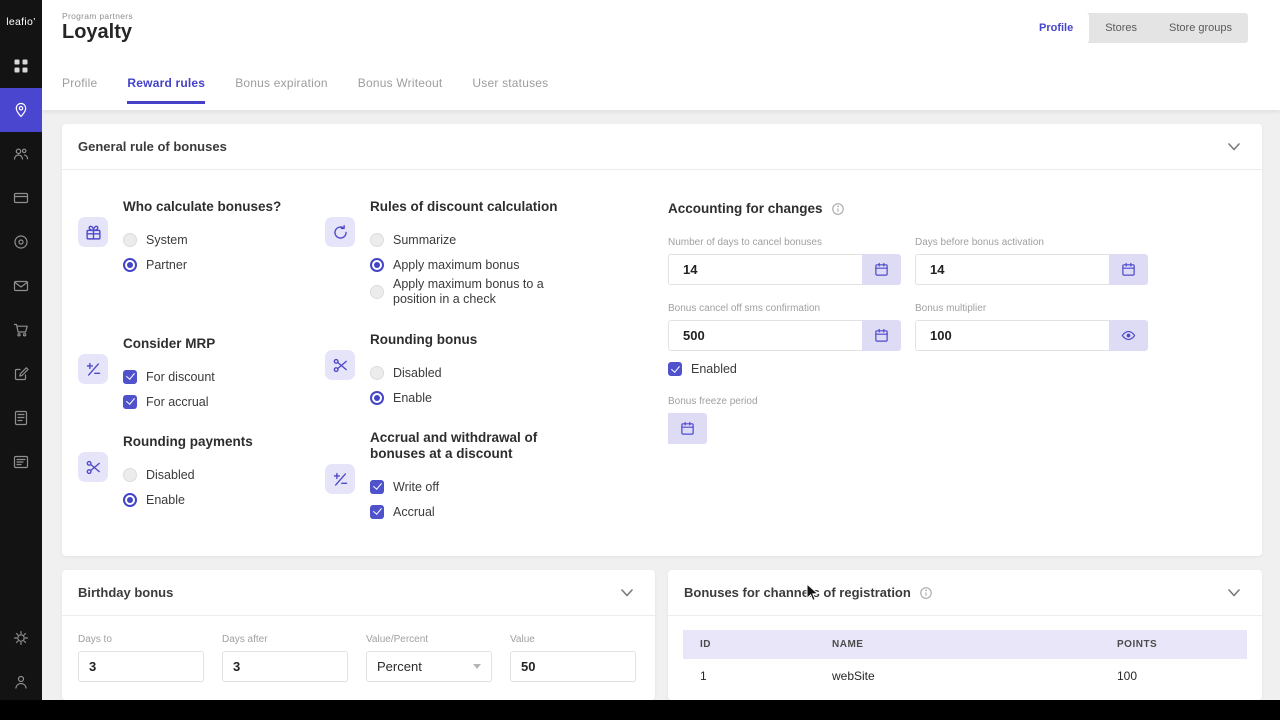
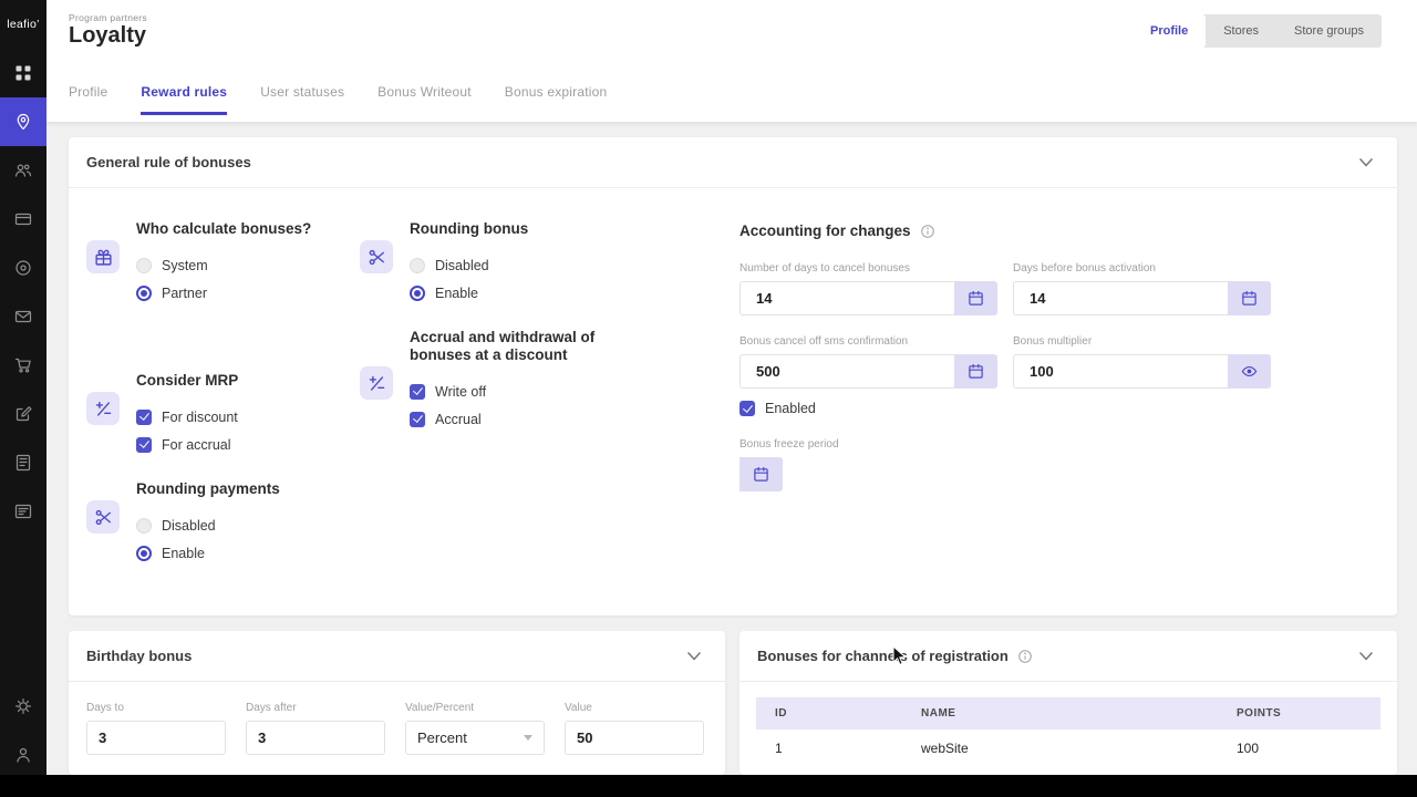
  leafio’
  Program partners
  Loyalty
  Profile
  Stores
  Store groups
  Profile
  Reward rules
- Bonus expiration
+ User statuses
  Bonus Writeout
- User statuses
+ Bonus expiration
  General rule of bonuses
  Who calculate bonuses?
  System
  Partner
  Consider MRP
  For discount
  For accrual
  Rounding payments
  Disabled
  Enable
- Rules of discount calculation
- Summarize
- Apply maximum bonus
- Apply maximum bonus to a position in a check
  Rounding bonus
  Disabled
  Enable
  Accrual and withdrawal of bonuses at a discount
  Write off
  Accrual
  Accounting for changes
  Number of days to cancel bonuses
  14
  Days before bonus activation
  14
  Bonus cancel off sms confirmation
  500
  Bonus multiplier
  100
  Enabled
  Bonus freeze period
  Birthday bonus
  Days to
  3
  Days after
  3
  Value/Percent
  Percent
  Value
  50
  Bonuses for channe of registration
  ID
  NAME
  POINTS
  1
  webSite
  100
